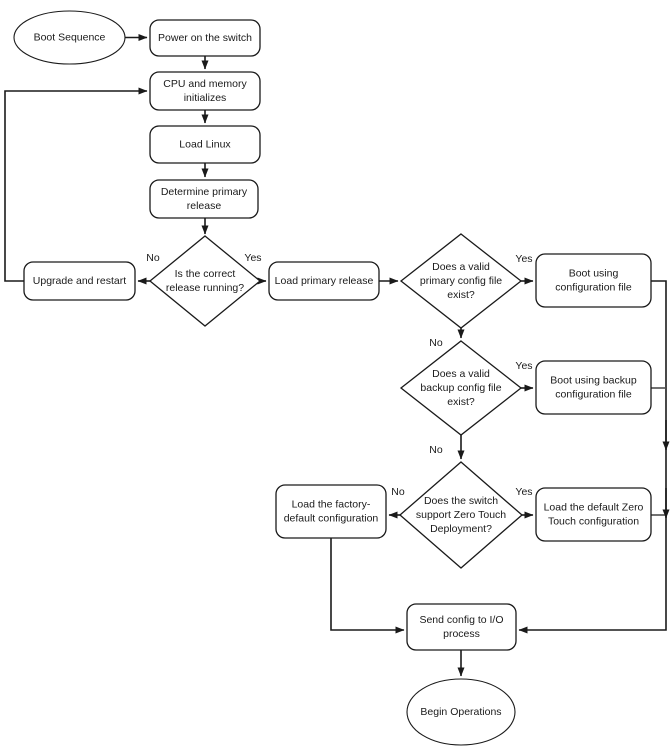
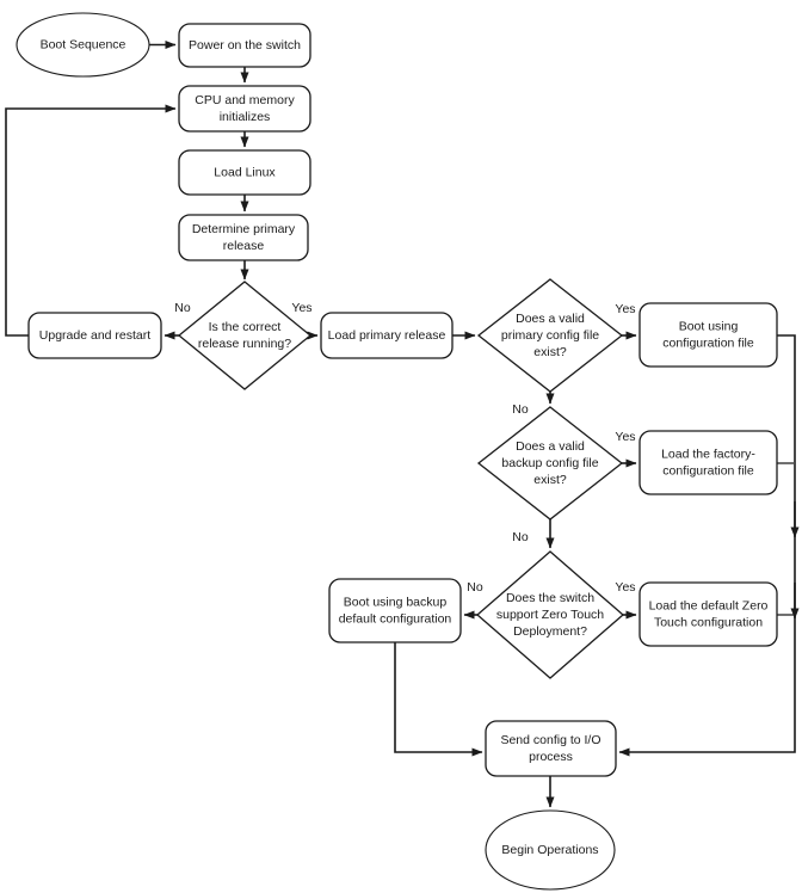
  Boot Sequence
  Power on the switch
  CPU and memory initializes
  Load Linux
  Determine primary release
  Is the correct release running?
  Upgrade and restart
  Load primary release
  Does a valid primary config file exist?
  Boot using configuration file
  Does a valid backup config file exist?
- Boot using backup configuration file
+ Load the factory- configuration file
  Does the switch support Zero Touch Deployment?
  Load the default Zero Touch configuration
- Load the factory- default configuration
+ Boot using backup default configuration
  Send config to I/O process
  Begin Operations
  No
  Yes
  Yes
  No
  Yes
  No
  Yes
  No
